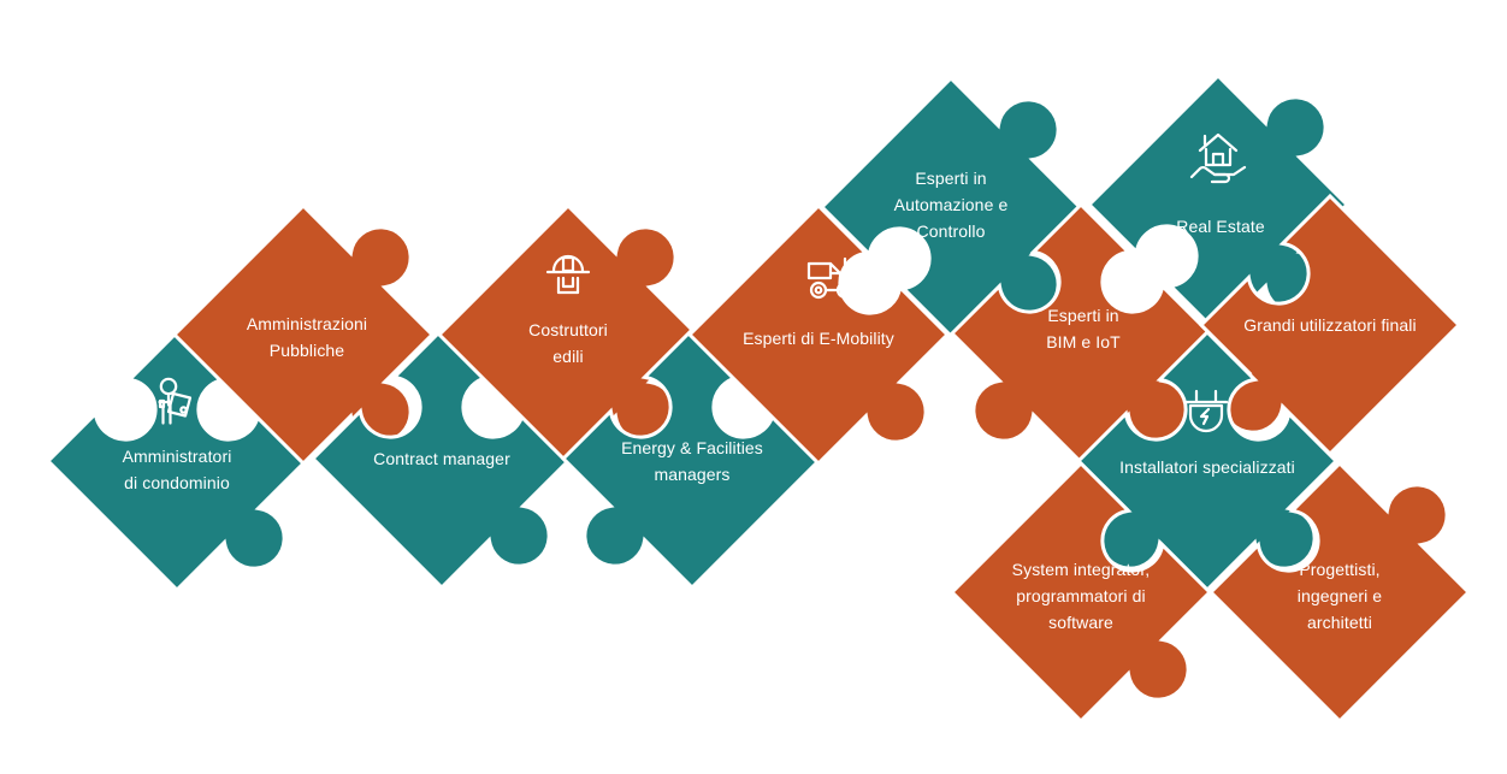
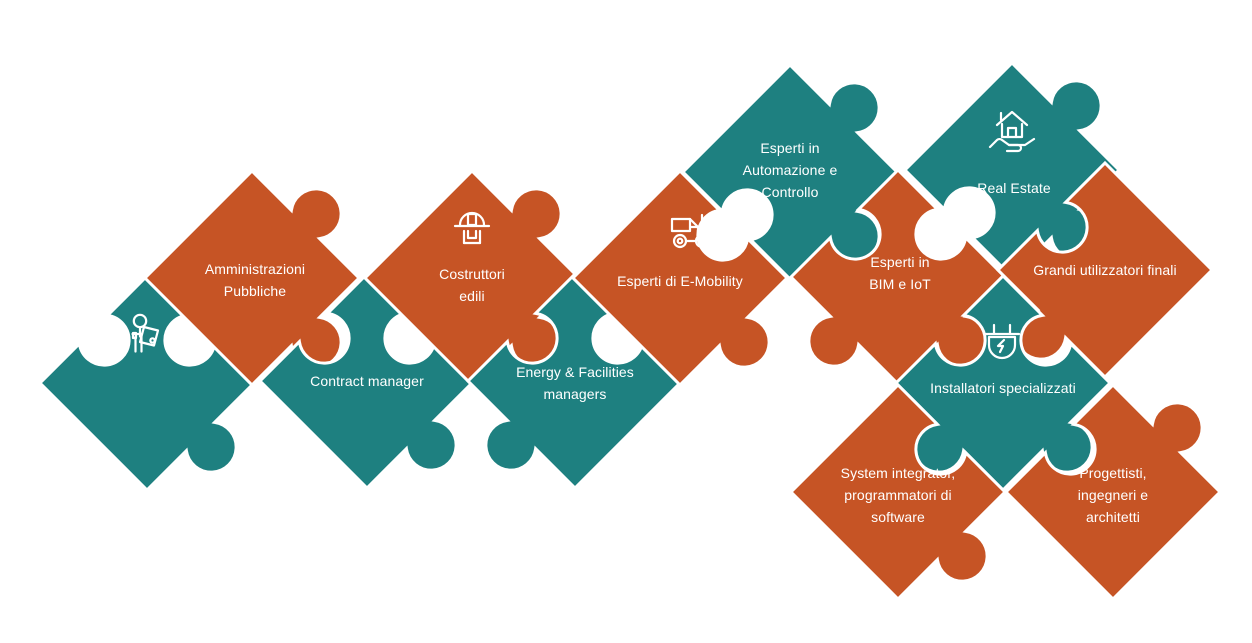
- Amministratori
- di condominio
  Amministrazioni
  Pubbliche
  Contract manager
  Costruttori
  edili
  Energy & Facilities
  managers
  Esperti di E-Mobility
  Esperti in
  Automazione e
  Controllo
  Esperti in
  BIM e IoT
  Real Estate
  Grandi utilizzatori finali
  Installatori specializzati
  System integrator,
  programmatori di
  software
  Progettisti,
  ingegneri e
  architetti
